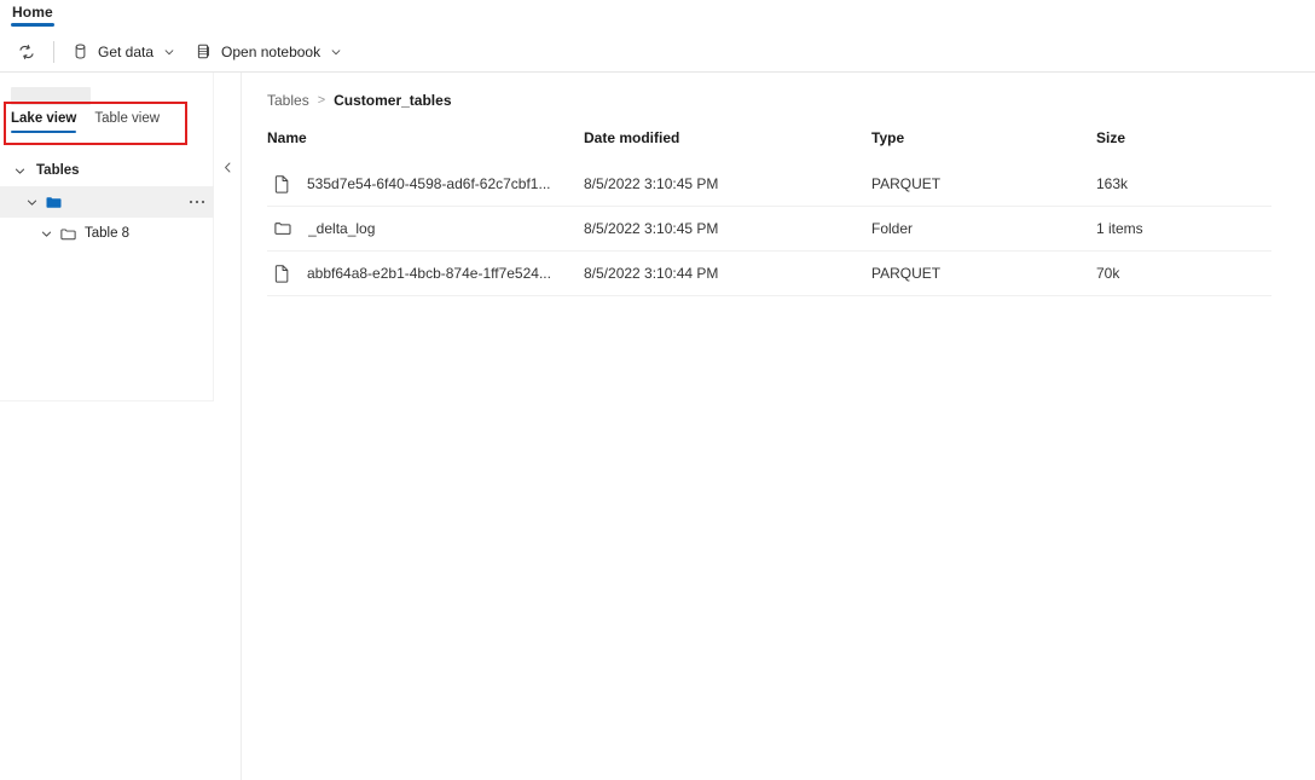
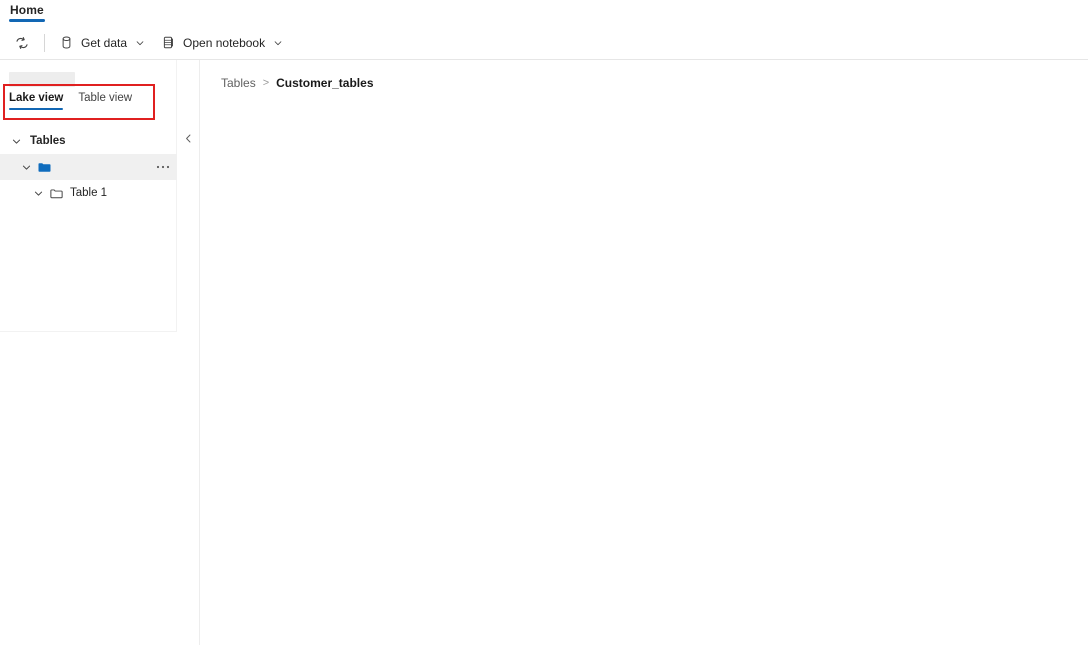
  Home
  Get data
  Open notebook
  Lake view
  Table view
  Tables
- Table 8
+ Table 1
  Tables
  >
  Customer_tables
- Name	Date modified	Type	Size
- 535d7e54-6f40-4598-ad6f-62c7cbf1...	8/5/2022 3:10:45 PM	PARQUET	163k
- _delta_log	8/5/2022 3:10:45 PM	Folder	1 items
- abbf64a8-e2b1-4bcb-874e-1ff7e524...	8/5/2022 3:10:44 PM	PARQUET	70k
